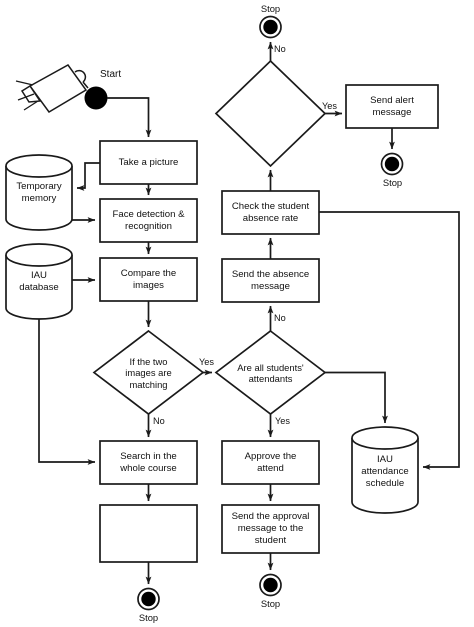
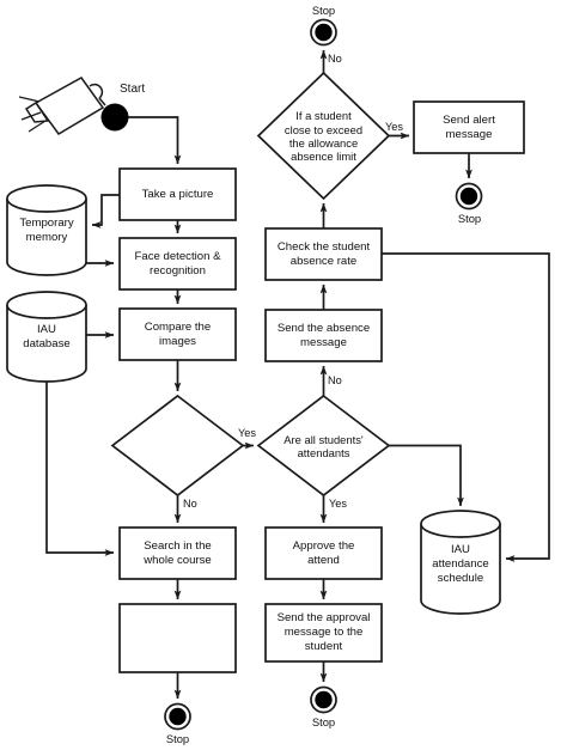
  Start
  Take a picture
  Face detection &
  recognition
  Compare the
  images
  Search in the
  whole course
  Approve the
  attend
  Send the approval
  message to the
  student
  Send the absence
  message
  Check the student
  absence rate
  Send alert
  message
- If the two
- images are
- matching
  Are all students'
  attendants
+ If a student
+ close to exceed
+ the allowance
+ absence limit
  Temporary
  memory
  IAU
  database
  IAU
  attendance
  schedule
  Stop
  Stop
  Stop
  Stop
  No
  Yes
  Yes
  No
  No
  Yes
